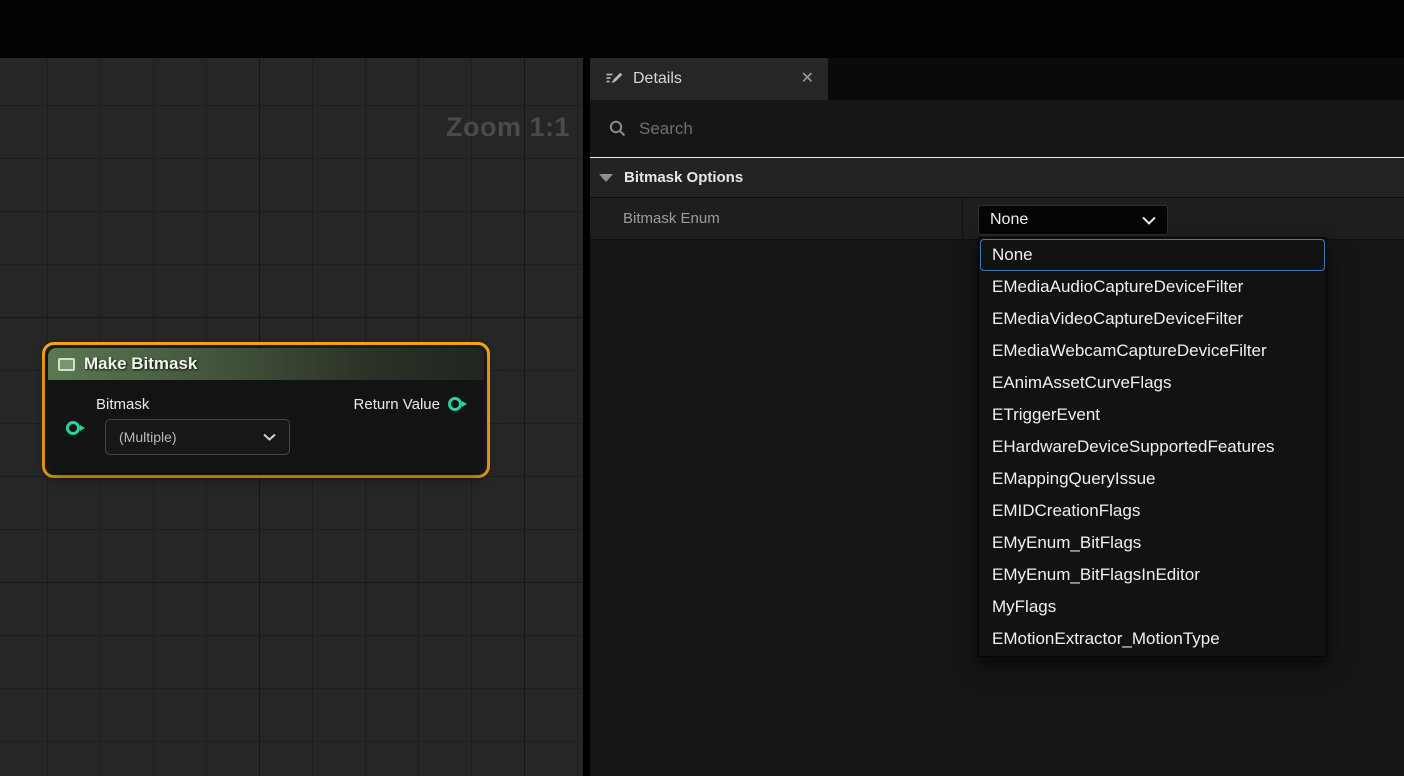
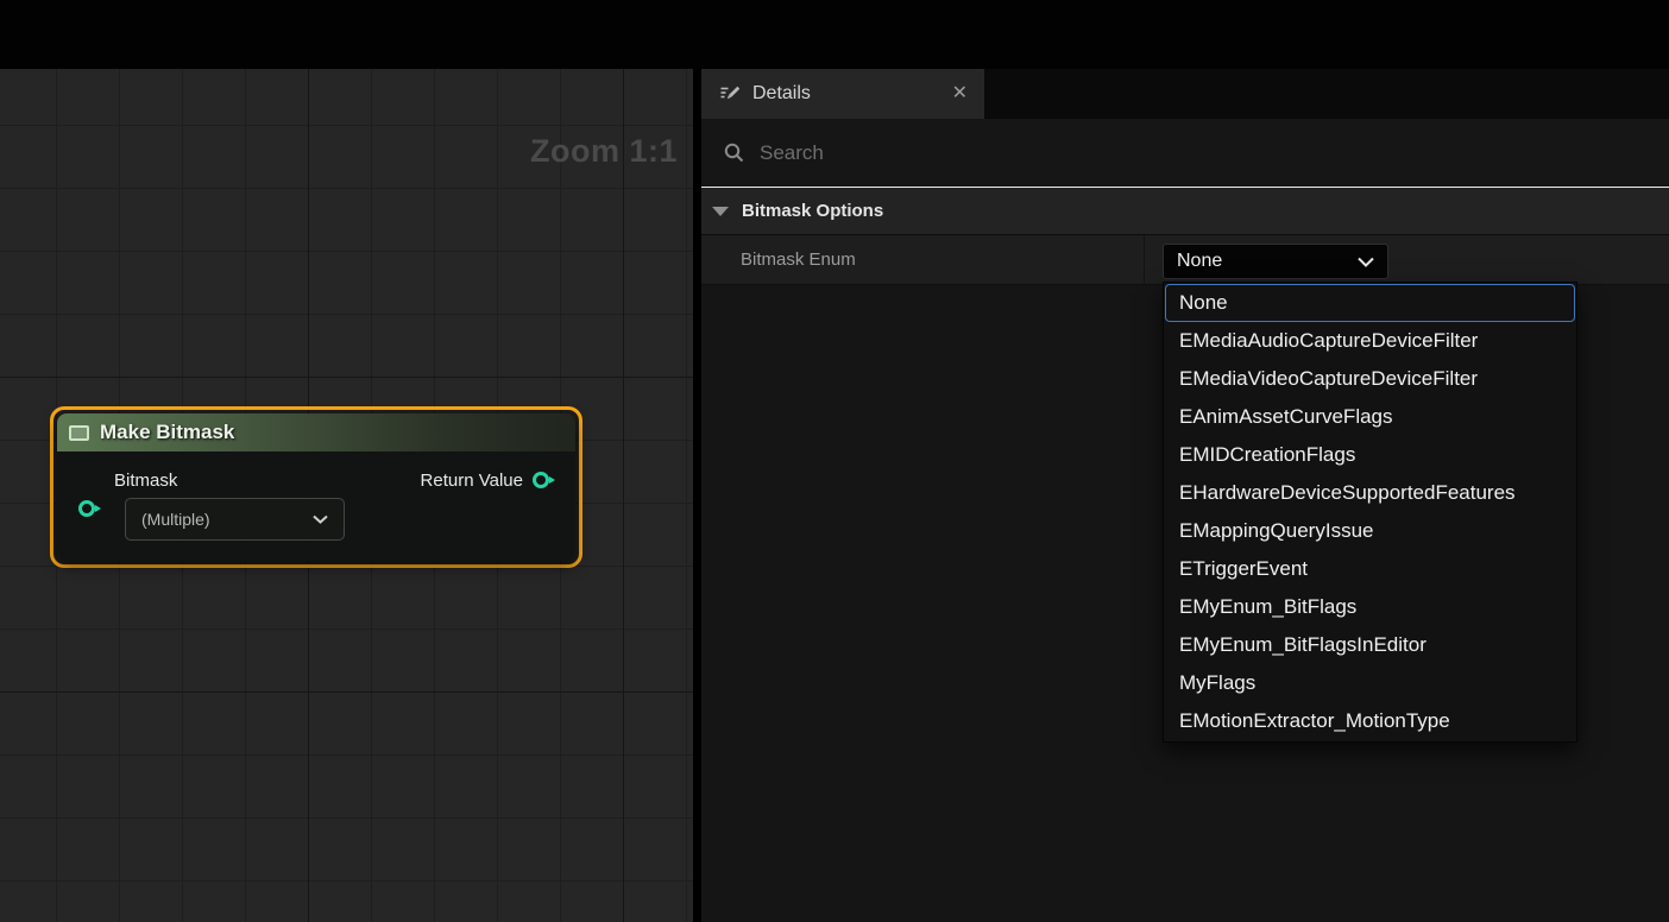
  Zoom 1:1
  Make Bitmask
  Bitmask
  (Multiple)
  Return Value
  Details
  ✕
  Search
  Bitmask Options
  Bitmask Enum
  None
  None
  EMediaAudioCaptureDeviceFilter
  EMediaVideoCaptureDeviceFilter
- EMediaWebcamCaptureDeviceFilter
  EAnimAssetCurveFlags
- ETriggerEvent
+ EMIDCreationFlags
  EHardwareDeviceSupportedFeatures
  EMappingQueryIssue
- EMIDCreationFlags
+ ETriggerEvent
  EMyEnum_BitFlags
  EMyEnum_BitFlagsInEditor
  MyFlags
  EMotionExtractor_MotionType
